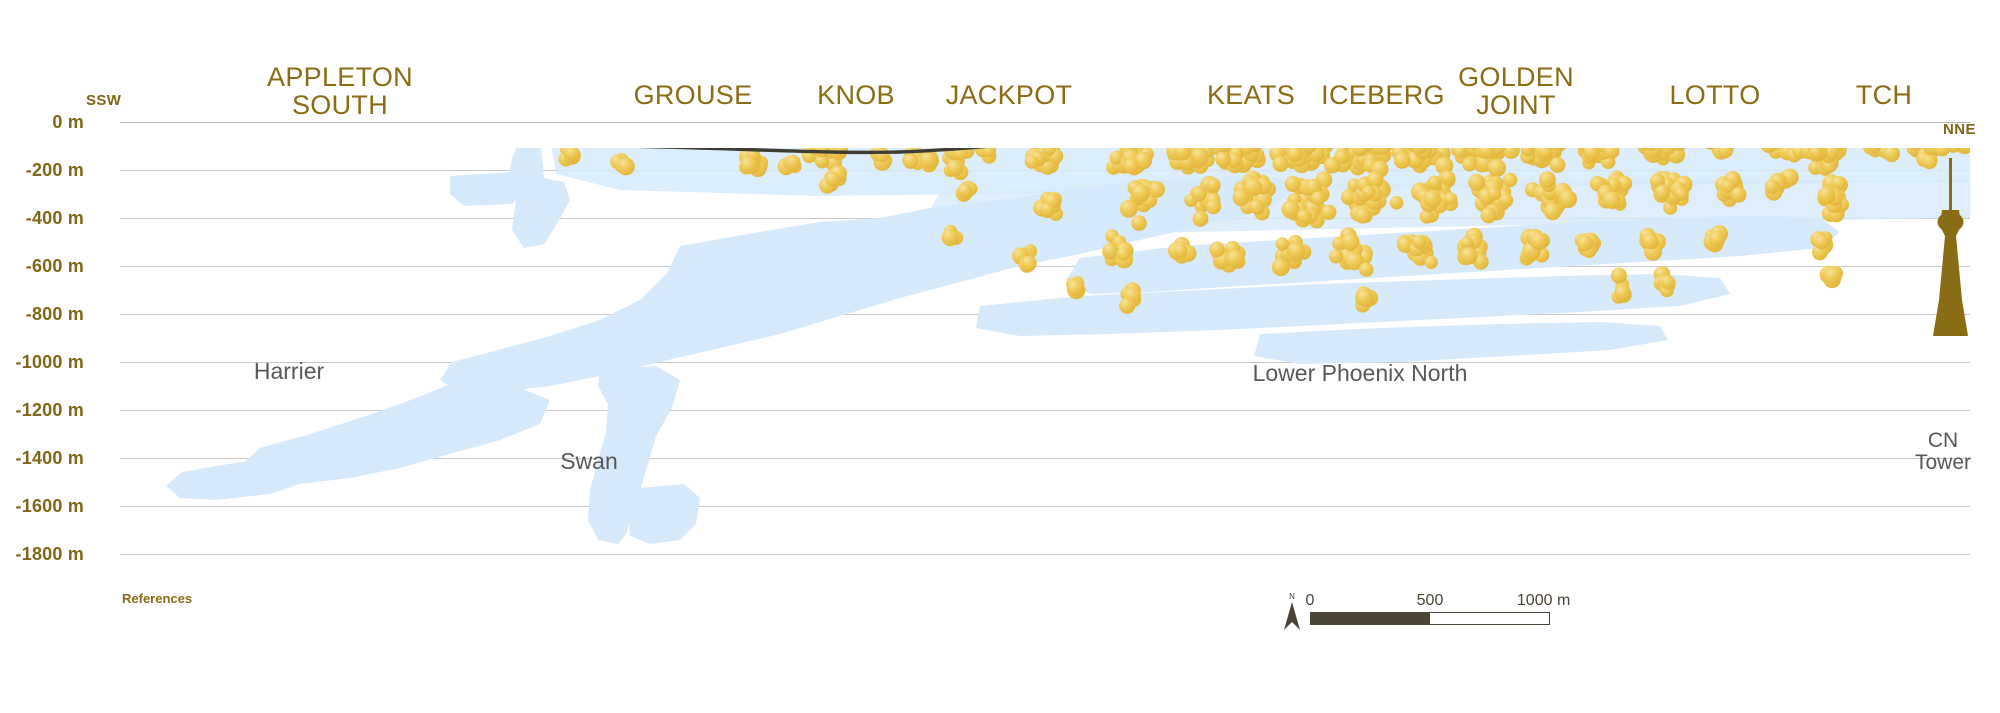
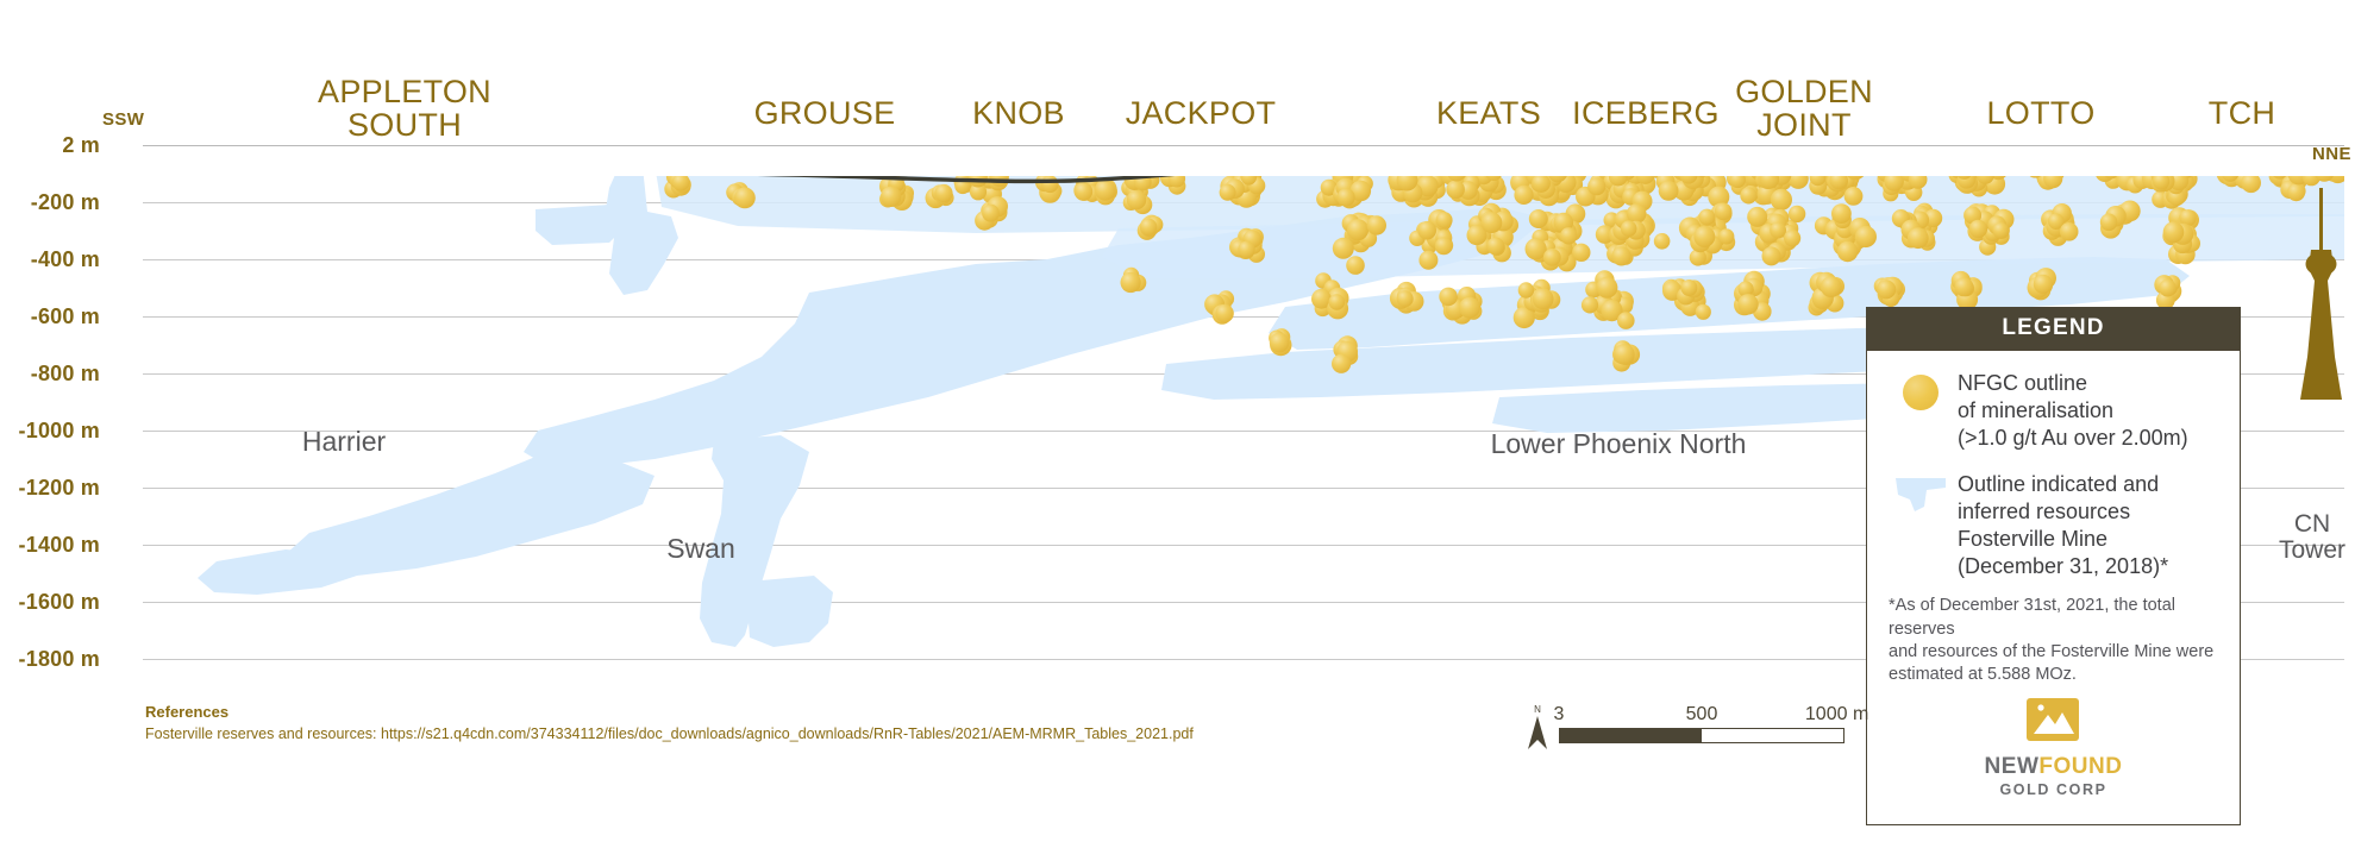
  SSW
  NNE
  APPLETON
  SOUTH
  GROUSE
  KNOB
  JACKPOT
  KEATS
  ICEBERG
  GOLDEN
  JOINT
  LOTTO
  TCH
- 0 m
+ 2 m
  -200 m
  -400 m
  -600 m
  -800 m
  -1000 m
  -1200 m
  -1400 m
  -1600 m
  -1800 m
  Harrier
  Swan
  Lower Phoenix North
  CN
  Tower
+ LEGEND
+ NFGC outline
+ of mineralisation
+ (>1.0 g/t Au over 2.00m)
+ Outline indicated and
+ inferred resources
+ Fosterville Mine
+ (December 31, 2018)*
+ *As of December 31st, 2021, the total reserves
+ and resources of the Fosterville Mine were
+ estimated at 5.588 MOz.
+ NEWFOUND
+ GOLD CORP
  N
- 0
+ 3
  500
  1000 m
  References
+ Fosterville reserves and resources: https://s21.q4cdn.com/374334112/files/doc_downloads/agnico_downloads/RnR-Tables/2021/AEM-MRMR_Tables_2021.pdf
